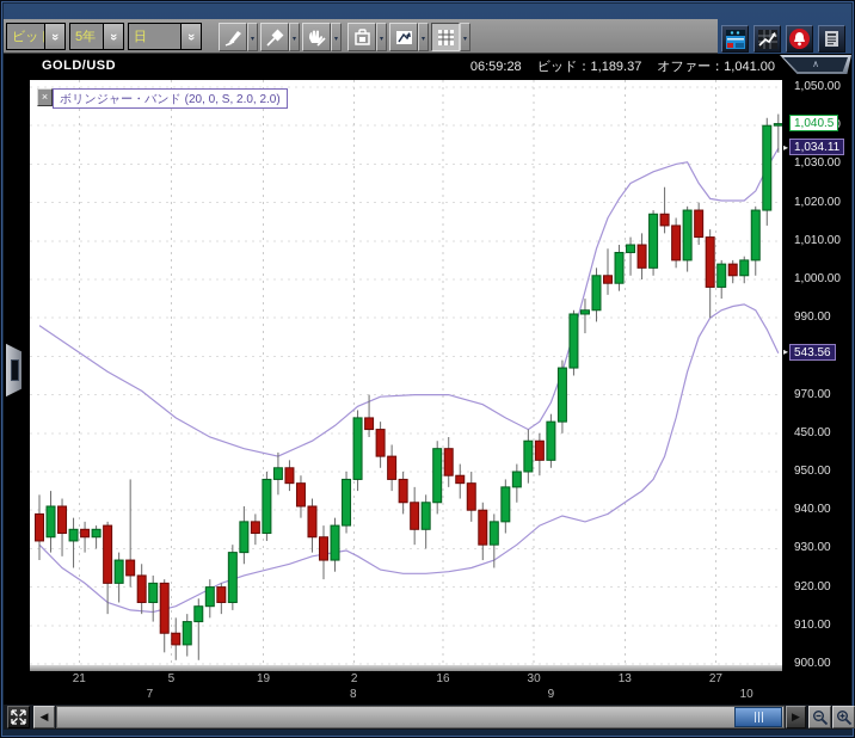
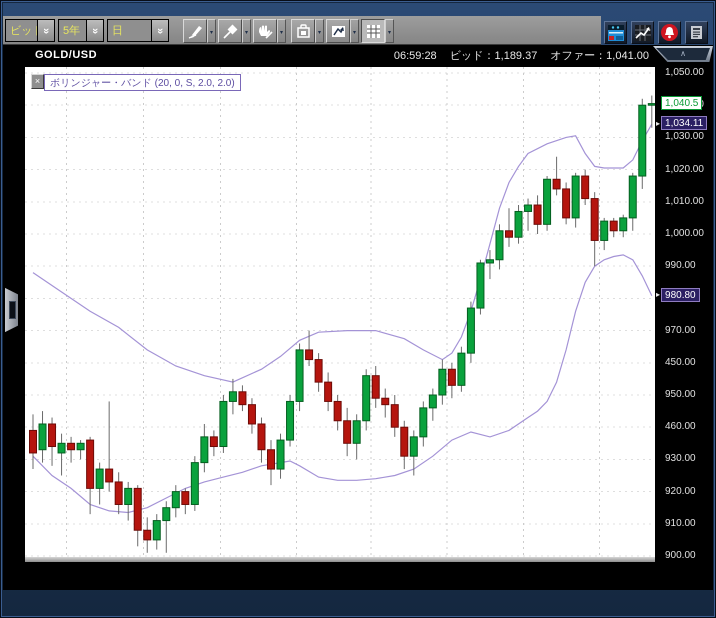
  5年
  日
  GOLD/USD
  06:59:28 ビッド：1,189.37 オファー：1,041.00
  ∧
  ×
  ボリンジャー・バンド (20, 0, S, 2.0, 2.0)
  1,050.00
  1,030.00
  1,020.00
  1,010.00
  1,000.00
  990.00
  970.00
  450.00
  950.00
- 940.00
+ 460.00
  930.00
  920.00
  910.00
  900.00
  1,040.5
  ▸
  1,034.11
  ▸
- 543.56
+ 980.80
- 21
- 5
- 19
- 2
- 16
- 30
- 13
- 27
- 7
- 8
- 9
- 10
- ◀
- ▶
